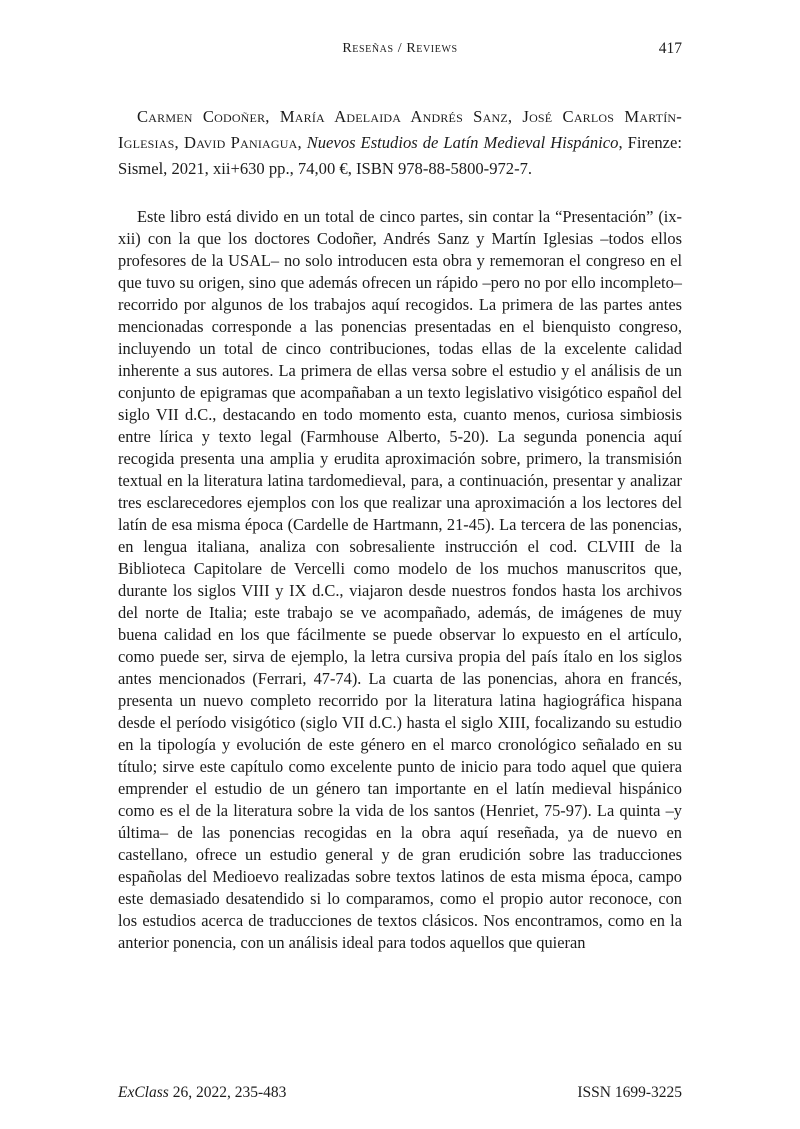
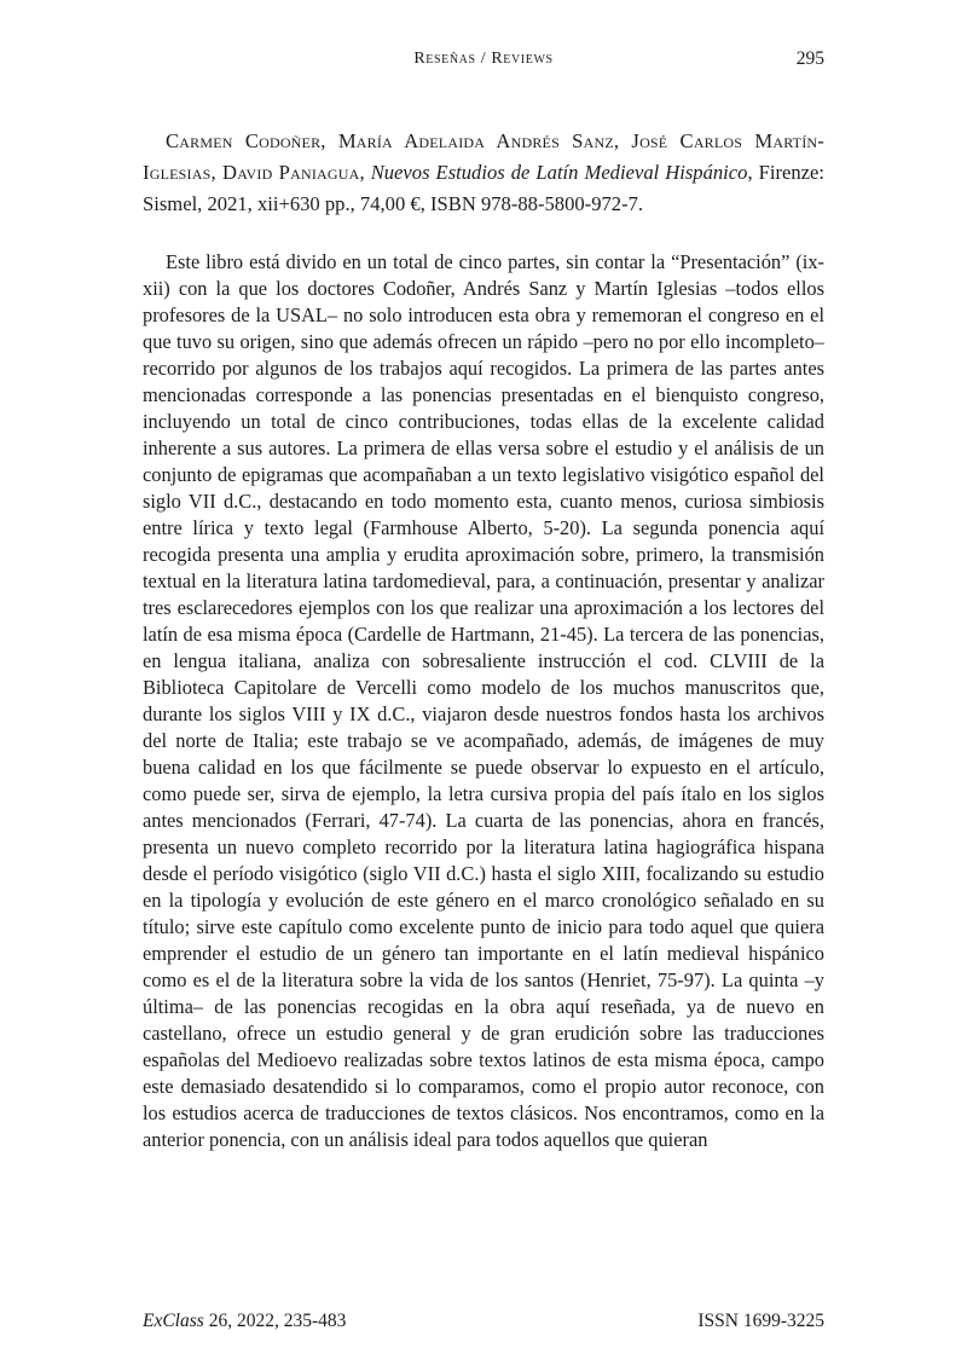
  Reseñas / Reviews
- 417
+ 295
  Carmen Codoñer, María Adelaida Andrés Sanz, José Carlos Martín-Iglesias, David Paniagua, Nuevos Estudios de Latín Medieval Hispánico, Firenze: Sismel, 2021, xii+630 pp., 74,00 €, ISBN 978-88-5800-972-7.
  Este libro está divido en un total de cinco partes, sin contar la “Presentación” (ix-xii) con la que los doctores Codoñer, Andrés Sanz y Martín Iglesias –todos ellos profesores de la USAL– no solo introducen esta obra y rememoran el congreso en el que tuvo su origen, sino que además ofrecen un rápido –pero no por ello incompleto– recorrido por algunos de los trabajos aquí recogidos. La primera de las partes antes mencionadas corresponde a las ponencias presentadas en el bienquisto congreso, incluyendo un total de cinco contribuciones, todas ellas de la excelente calidad inherente a sus autores. La primera de ellas versa sobre el estudio y el análisis de un conjunto de epigramas que acompañaban a un texto legislativo visigótico español del siglo VII d.C., destacando en todo momento esta, cuanto menos, curiosa simbiosis entre lírica y texto legal (Farmhouse Alberto, 5-20). La segunda ponencia aquí recogida presenta una amplia y erudita aproximación sobre, primero, la transmisión textual en la literatura latina tardomedieval, para, a continuación, presentar y analizar tres esclarecedores ejemplos con los que realizar una aproximación a los lectores del latín de esa misma época (Cardelle de Hartmann, 21-45). La tercera de las ponencias, en lengua italiana, analiza con sobresaliente instrucción el cod. CLVIII de la Biblioteca Capitolare de Vercelli como modelo de los muchos manuscritos que, durante los siglos VIII y IX d.C., viajaron desde nuestros fondos hasta los archivos del norte de Italia; este trabajo se ve acompañado, además, de imágenes de muy buena calidad en los que fácilmente se puede observar lo expuesto en el artículo, como puede ser, sirva de ejemplo, la letra cursiva propia del país ítalo en los siglos antes mencionados (Ferrari, 47-74). La cuarta de las ponencias, ahora en francés, presenta un nuevo completo recorrido por la literatura latina hagiográfica hispana desde el período visigótico (siglo VII d.C.) hasta el siglo XIII, focalizando su estudio en la tipología y evolución de este género en el marco cronológico señalado en su título; sirve este capítulo como excelente punto de inicio para todo aquel que quiera emprender el estudio de un género tan importante en el latín medieval hispánico como es el de la literatura sobre la vida de los santos (Henriet, 75-97). La quinta –y última– de las ponencias recogidas en la obra aquí reseñada, ya de nuevo en castellano, ofrece un estudio general y de gran erudición sobre las traducciones españolas del Medioevo realizadas sobre textos latinos de esta misma época, campo este demasiado desatendido si lo comparamos, como el propio autor reconoce, con los estudios acerca de traducciones de textos clásicos. Nos encontramos, como en la anterior ponencia, con un análisis ideal para todos aquellos que quieran
  ExClass 26, 2022, 235-483
  ISSN 1699-3225
